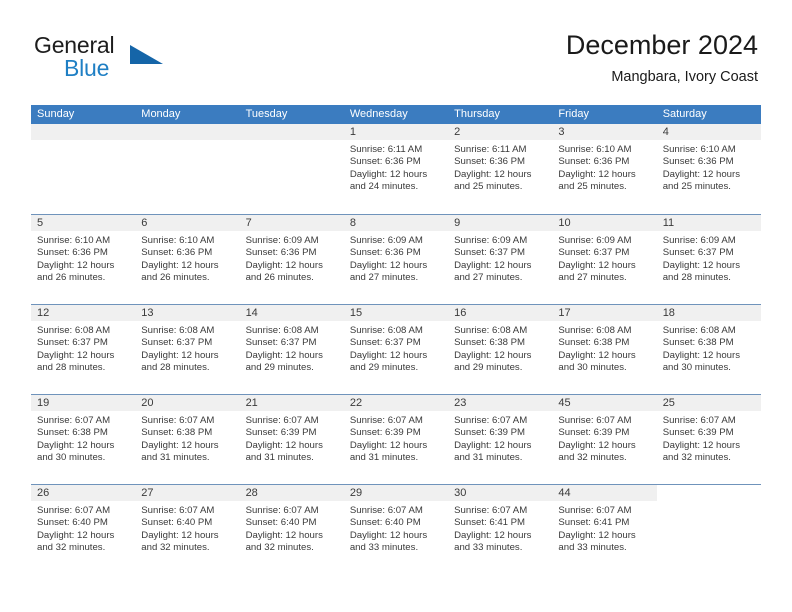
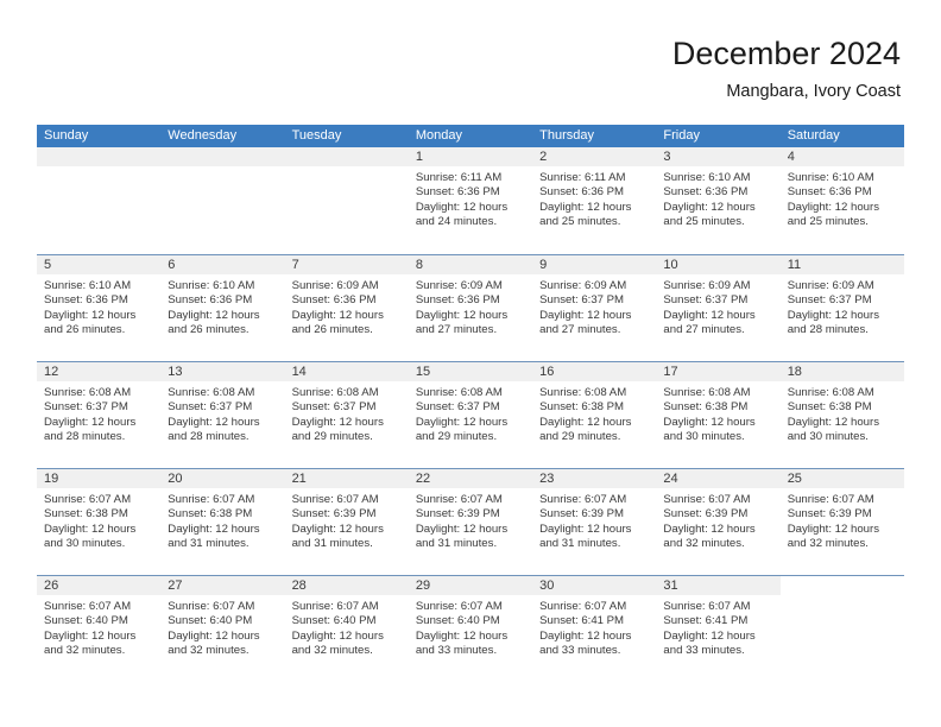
- General
- Blue
  December 2024
  Mangbara, Ivory Coast
  Sunday
- Monday
+ Wednesday
  Tuesday
- Wednesday
+ Monday
  Thursday
  Friday
  Saturday
  1
  Sunrise: 6:11 AM
  Sunset: 6:36 PM
  Daylight: 12 hours
  and 24 minutes.
  2
  Sunrise: 6:11 AM
  Sunset: 6:36 PM
  Daylight: 12 hours
  and 25 minutes.
  3
  Sunrise: 6:10 AM
  Sunset: 6:36 PM
  Daylight: 12 hours
  and 25 minutes.
  4
  Sunrise: 6:10 AM
  Sunset: 6:36 PM
  Daylight: 12 hours
  and 25 minutes.
  5
  Sunrise: 6:10 AM
  Sunset: 6:36 PM
  Daylight: 12 hours
  and 26 minutes.
  6
  Sunrise: 6:10 AM
  Sunset: 6:36 PM
  Daylight: 12 hours
  and 26 minutes.
  7
  Sunrise: 6:09 AM
  Sunset: 6:36 PM
  Daylight: 12 hours
  and 26 minutes.
  8
  Sunrise: 6:09 AM
  Sunset: 6:36 PM
  Daylight: 12 hours
  and 27 minutes.
  9
  Sunrise: 6:09 AM
  Sunset: 6:37 PM
  Daylight: 12 hours
  and 27 minutes.
  10
  Sunrise: 6:09 AM
  Sunset: 6:37 PM
  Daylight: 12 hours
  and 27 minutes.
  11
  Sunrise: 6:09 AM
  Sunset: 6:37 PM
  Daylight: 12 hours
  and 28 minutes.
  12
  Sunrise: 6:08 AM
  Sunset: 6:37 PM
  Daylight: 12 hours
  and 28 minutes.
  13
  Sunrise: 6:08 AM
  Sunset: 6:37 PM
  Daylight: 12 hours
  and 28 minutes.
  14
  Sunrise: 6:08 AM
  Sunset: 6:37 PM
  Daylight: 12 hours
  and 29 minutes.
  15
  Sunrise: 6:08 AM
  Sunset: 6:37 PM
  Daylight: 12 hours
  and 29 minutes.
  16
  Sunrise: 6:08 AM
  Sunset: 6:38 PM
  Daylight: 12 hours
  and 29 minutes.
  17
  Sunrise: 6:08 AM
  Sunset: 6:38 PM
  Daylight: 12 hours
  and 30 minutes.
  18
  Sunrise: 6:08 AM
  Sunset: 6:38 PM
  Daylight: 12 hours
  and 30 minutes.
  19
  Sunrise: 6:07 AM
  Sunset: 6:38 PM
  Daylight: 12 hours
  and 30 minutes.
  20
  Sunrise: 6:07 AM
  Sunset: 6:38 PM
  Daylight: 12 hours
  and 31 minutes.
  21
  Sunrise: 6:07 AM
  Sunset: 6:39 PM
  Daylight: 12 hours
  and 31 minutes.
  22
  Sunrise: 6:07 AM
  Sunset: 6:39 PM
  Daylight: 12 hours
  and 31 minutes.
  23
  Sunrise: 6:07 AM
  Sunset: 6:39 PM
  Daylight: 12 hours
  and 31 minutes.
- 45
+ 24
  Sunrise: 6:07 AM
  Sunset: 6:39 PM
  Daylight: 12 hours
  and 32 minutes.
  25
  Sunrise: 6:07 AM
  Sunset: 6:39 PM
  Daylight: 12 hours
  and 32 minutes.
  26
  Sunrise: 6:07 AM
  Sunset: 6:40 PM
  Daylight: 12 hours
  and 32 minutes.
  27
  Sunrise: 6:07 AM
  Sunset: 6:40 PM
  Daylight: 12 hours
  and 32 minutes.
  28
  Sunrise: 6:07 AM
  Sunset: 6:40 PM
  Daylight: 12 hours
  and 32 minutes.
  29
  Sunrise: 6:07 AM
  Sunset: 6:40 PM
  Daylight: 12 hours
  and 33 minutes.
  30
  Sunrise: 6:07 AM
  Sunset: 6:41 PM
  Daylight: 12 hours
  and 33 minutes.
- 44
+ 31
  Sunrise: 6:07 AM
  Sunset: 6:41 PM
  Daylight: 12 hours
  and 33 minutes.
